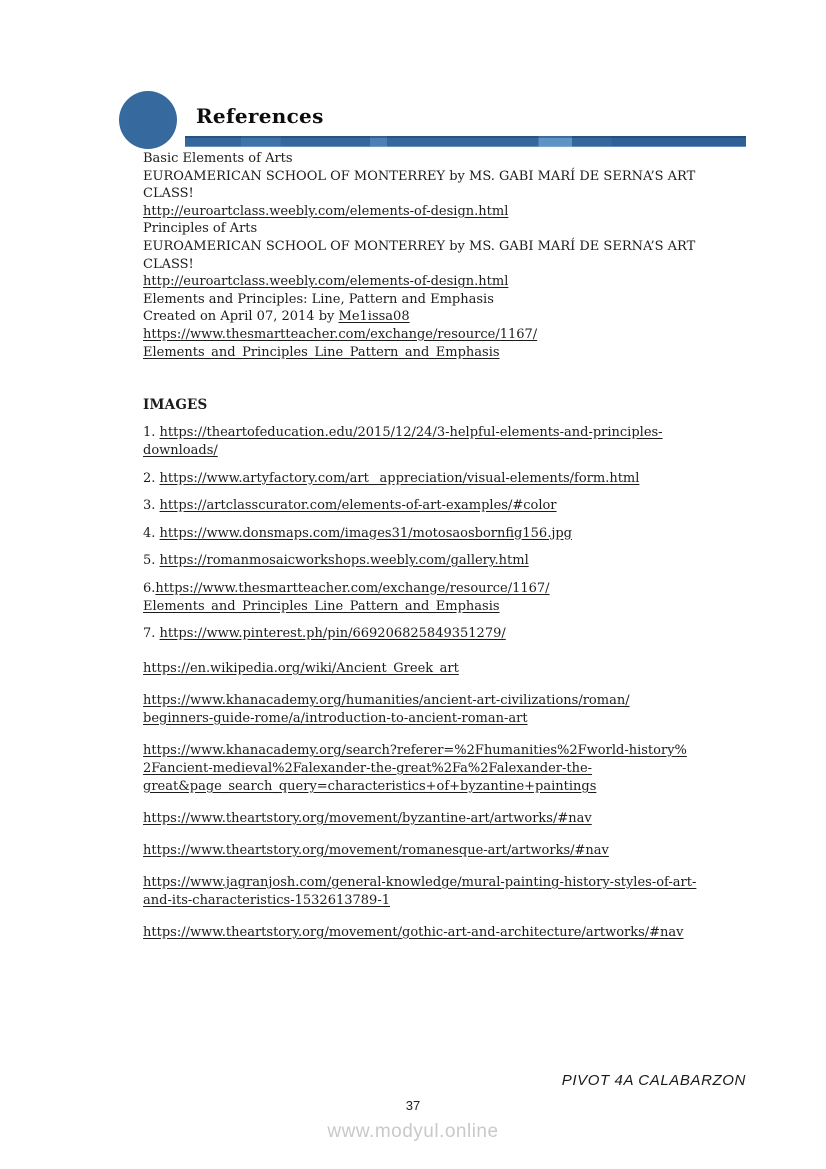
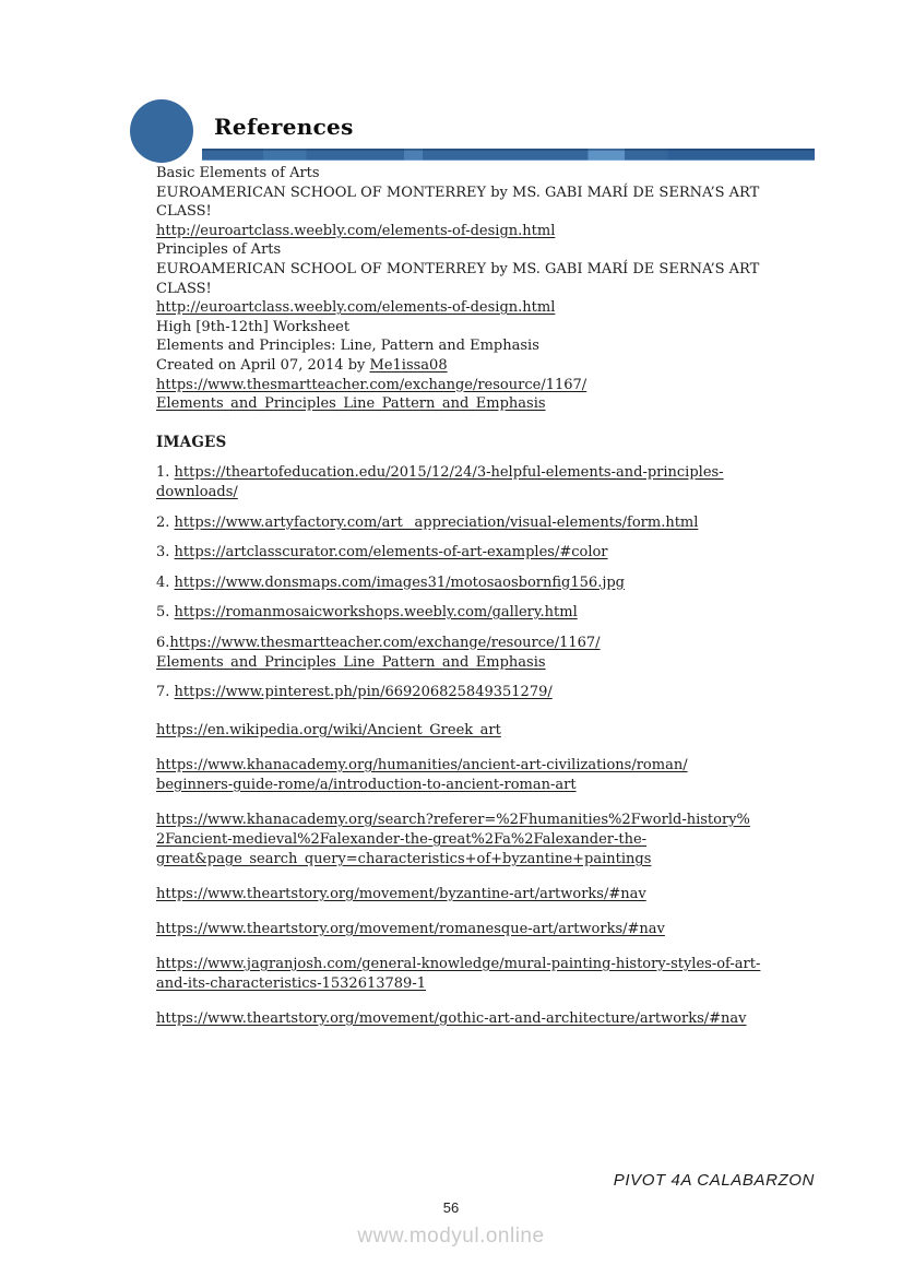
  References
  Basic Elements of Arts
  EUROAMERICAN SCHOOL OF MONTERREY by MS. GABI MARÍ DE SERNA’S ART
  CLASS!
  http://euroartclass.weebly.com/elements-of-design.html
  Principles of Arts
  EUROAMERICAN SCHOOL OF MONTERREY by MS. GABI MARÍ DE SERNA’S ART
  CLASS!
  http://euroartclass.weebly.com/elements-of-design.html
+ High [9th-12th] Worksheet
  Elements and Principles: Line, Pattern and Emphasis
  Created on April 07, 2014 by Me1issa08
  https://www.thesmartteacher.com/exchange/resource/1167/
  Elements_and_Principles_Line_Pattern_and_Emphasis
  IMAGES
  1. https://theartofeducation.edu/2015/12/24/3-helpful-elements-and-principles-
  downloads/
  2. https://www.artyfactory.com/art_ appreciation/visual-elements/form.html
  3. https://artclasscurator.com/elements-of-art-examples/#color
  4. https://www.donsmaps.com/images31/motosaosbornfig156.jpg
  5. https://romanmosaicworkshops.weebly.com/gallery.html
  6.https://www.thesmartteacher.com/exchange/resource/1167/
  Elements_and_Principles_Line_Pattern_and_Emphasis
  7. https://www.pinterest.ph/pin/669206825849351279/
  https://en.wikipedia.org/wiki/Ancient_Greek_art
  https://www.khanacademy.org/humanities/ancient-art-civilizations/roman/
  beginners-guide-rome/a/introduction-to-ancient-roman-art
  https://www.khanacademy.org/search?referer=%2Fhumanities%2Fworld-history%
  2Fancient-medieval%2Falexander-the-great%2Fa%2Falexander-the-
  great&page_search_query=characteristics+of+byzantine+paintings
  https://www.theartstory.org/movement/byzantine-art/artworks/#nav
  https://www.theartstory.org/movement/romanesque-art/artworks/#nav
  https://www.jagranjosh.com/general-knowledge/mural-painting-history-styles-of-art-
  and-its-characteristics-1532613789-1
  https://www.theartstory.org/movement/gothic-art-and-architecture/artworks/#nav
  PIVOT 4A CALABARZON
- 37
+ 56
  www.modyul.online
